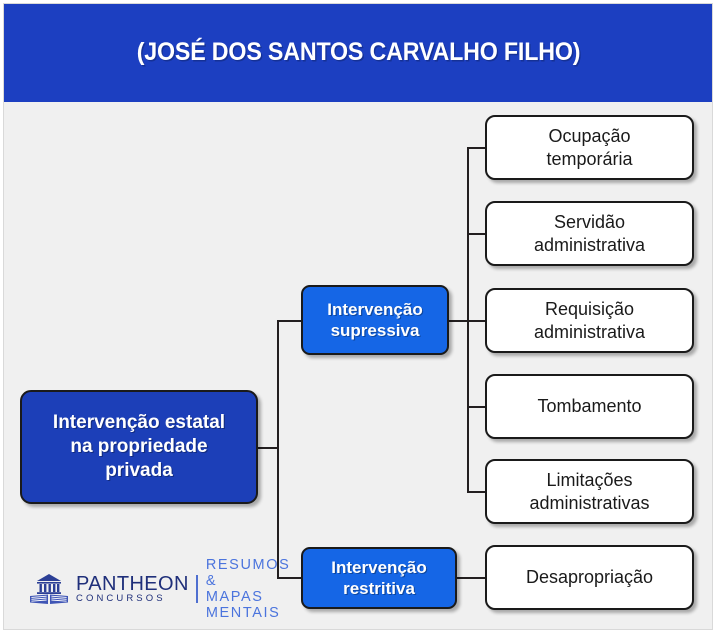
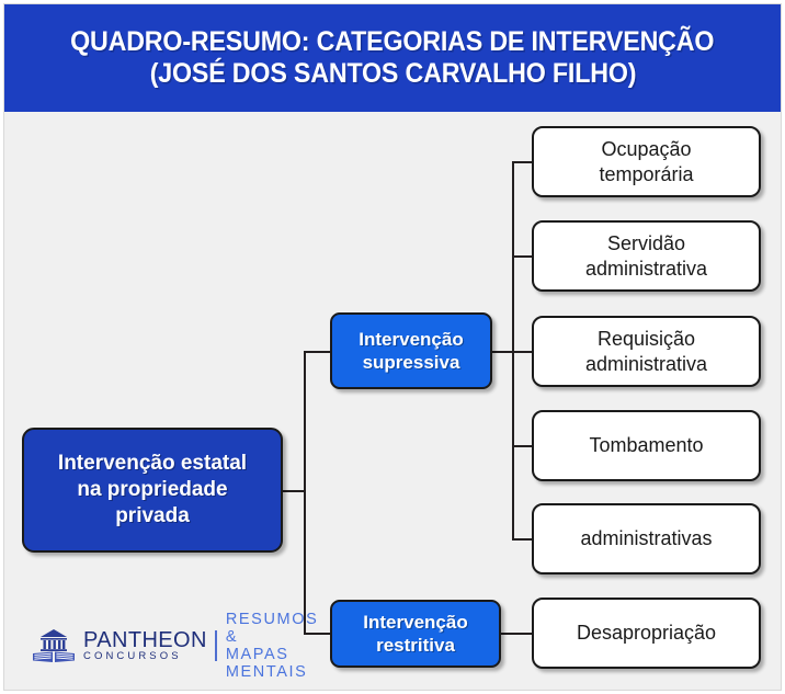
+ QUADRO-RESUMO: CATEGORIAS DE INTERVENÇÃO
  (JOSÉ DOS SANTOS CARVALHO FILHO)
  Intervenção estatal
  na propriedade
  privada
  Intervenção
  supressiva
  Intervenção
  restritiva
  Ocupação
  temporária
  Servidão
  administrativa
  Requisição
  administrativa
  Tombamento
- Limitações
  administrativas
  Desapropriação
  PANTHEON
  CONCURSOS
  RESUMOS &
  MAPAS MENTAIS
